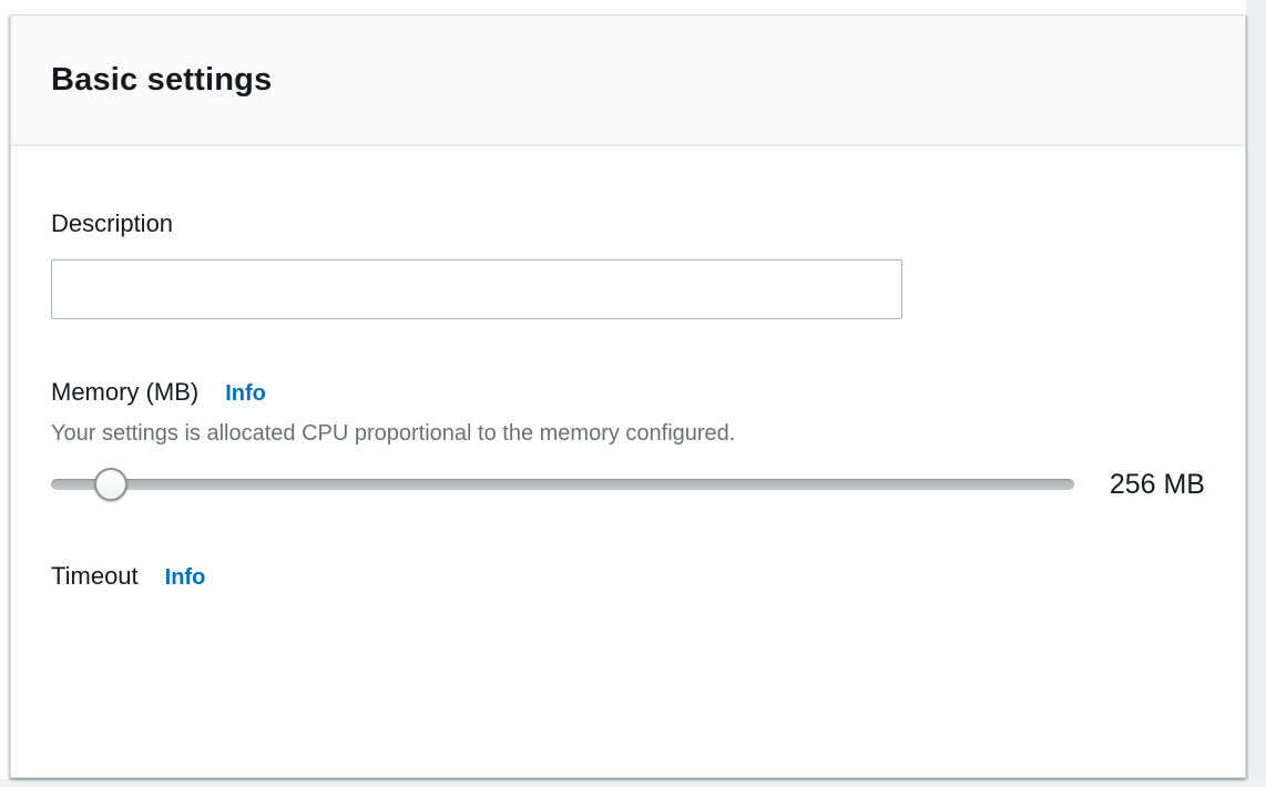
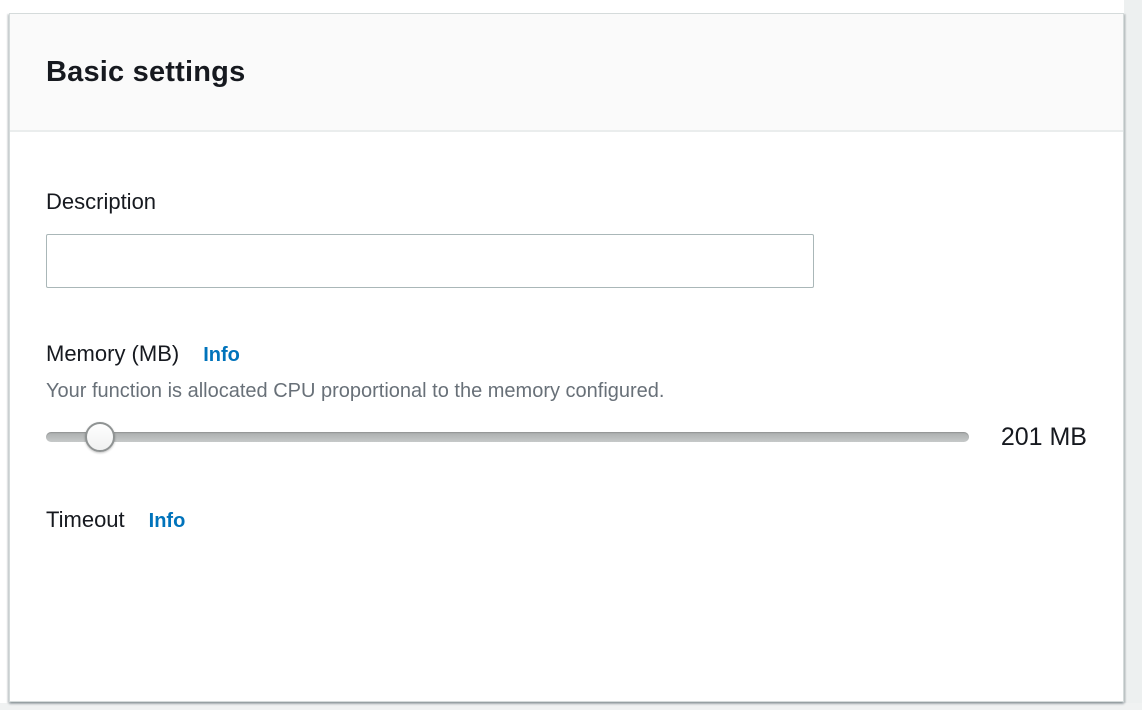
  Basic settings
  Description
  Memory (MB)
  Info
- Your settings is allocated CPU proportional to the memory configured.
+ Your function is allocated CPU proportional to the memory configured.
- 256 MB
+ 201 MB
  Timeout
  Info
